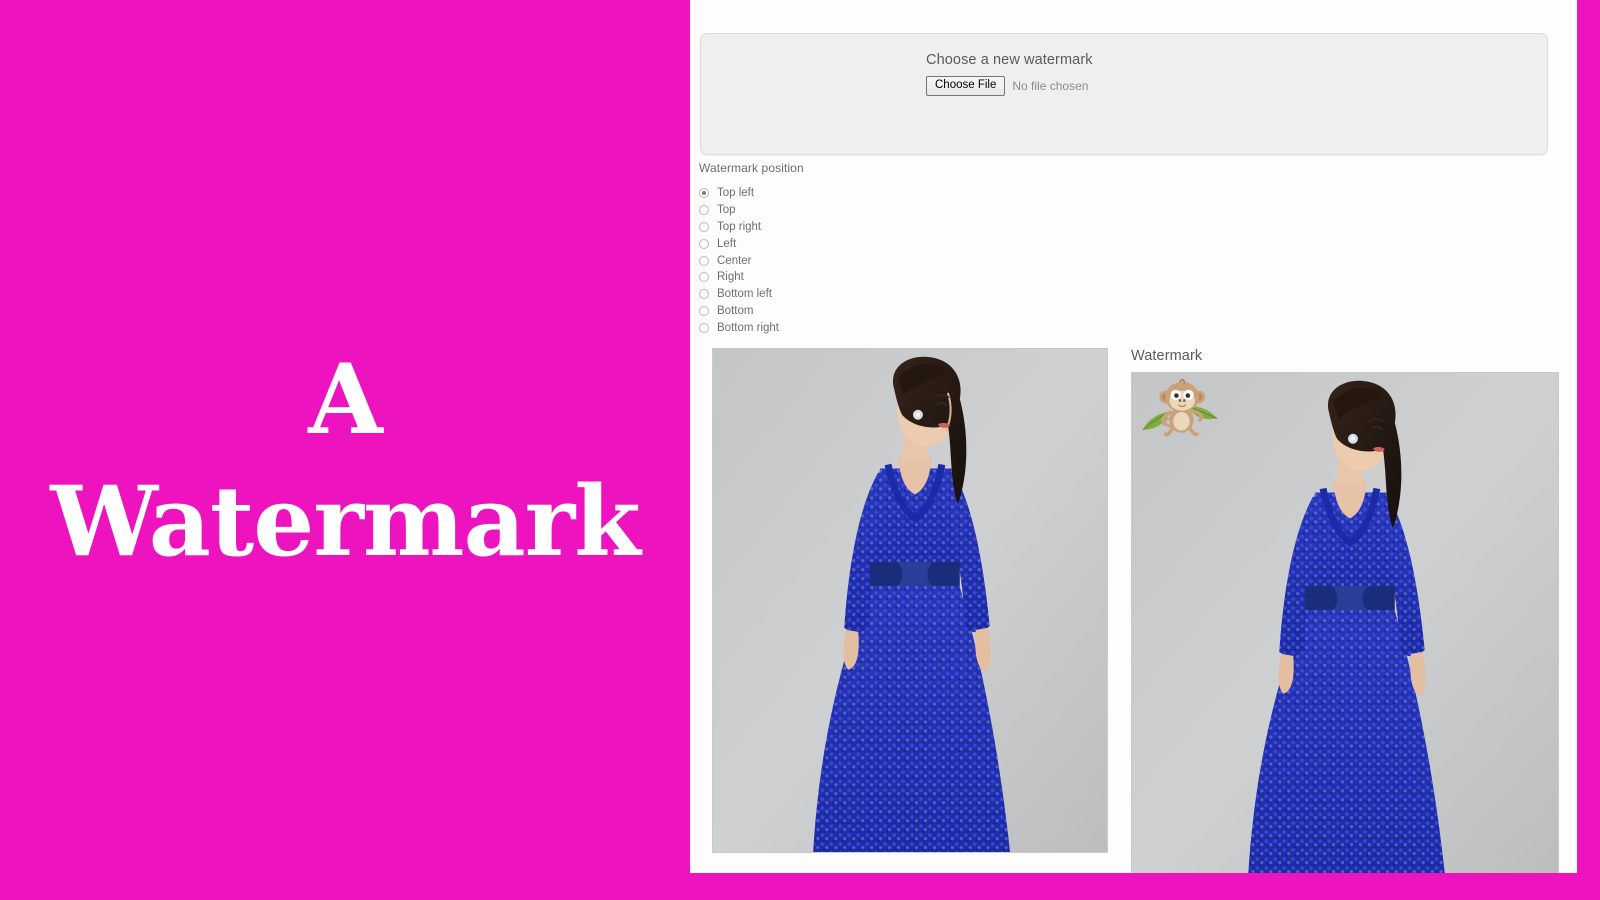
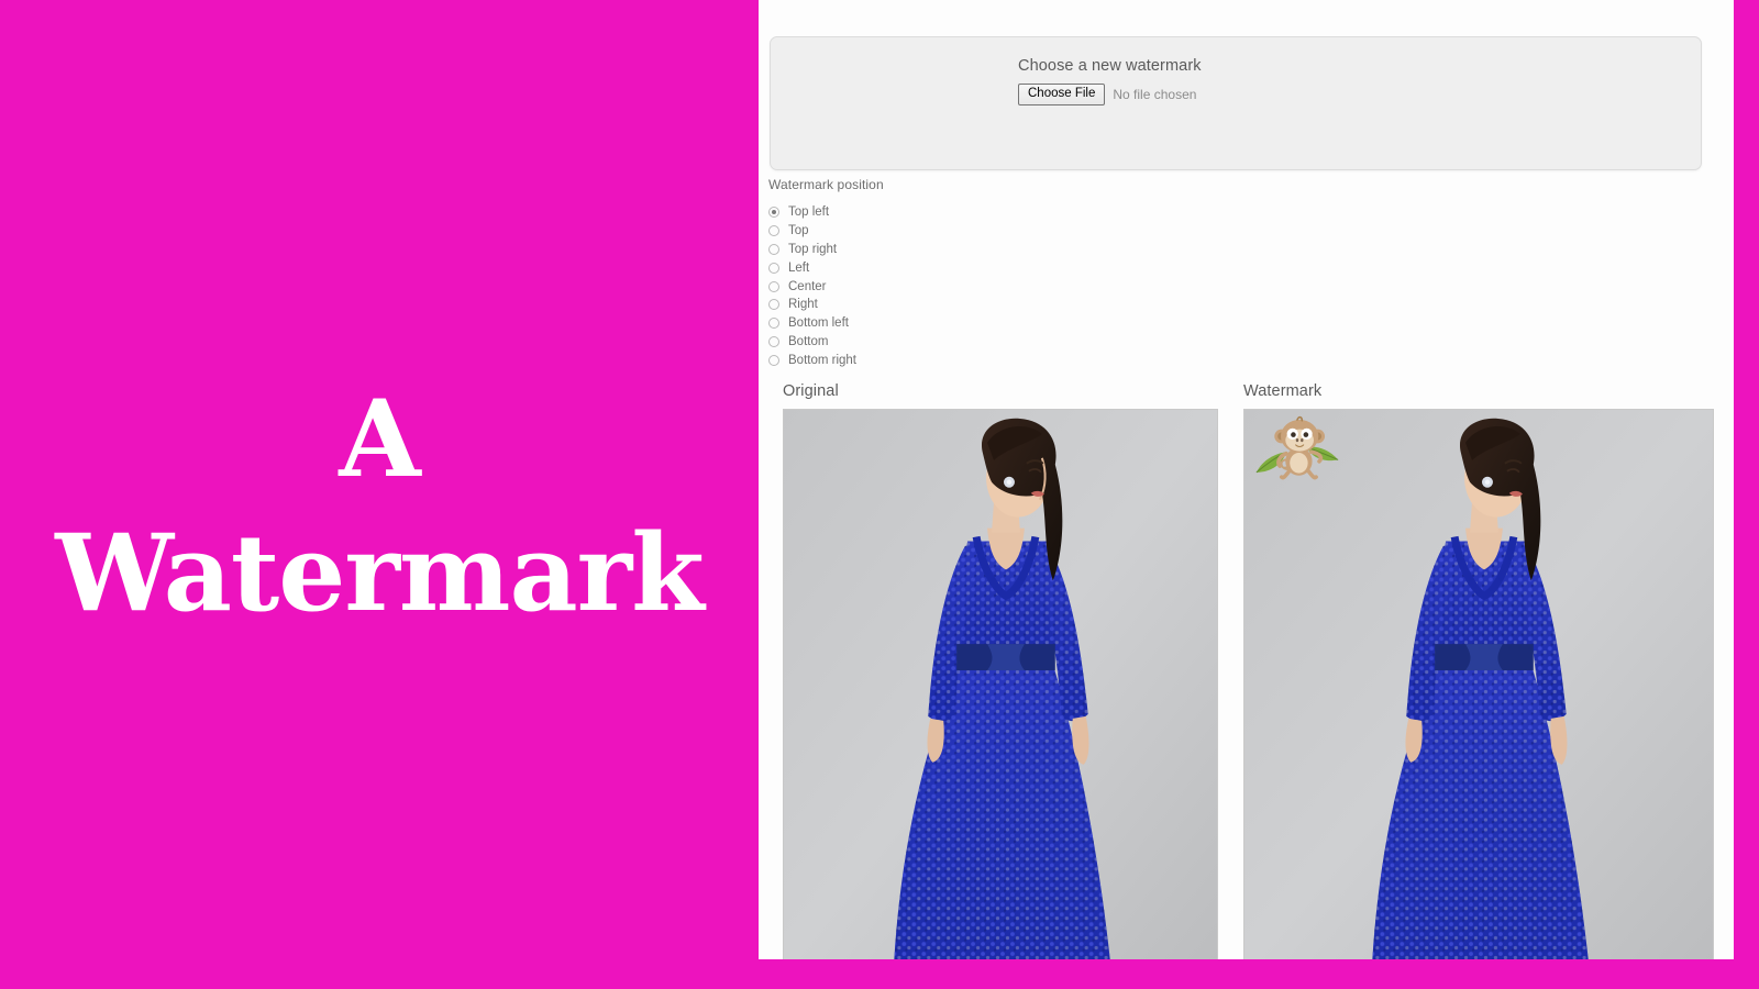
  A
  Watermark
  Choose a new watermark
  Choose File
  No file chosen
  Watermark position
  Top left
  Top
  Top right
  Left
  Center
  Right
  Bottom left
  Bottom
  Bottom right
+ Original
  Watermark
